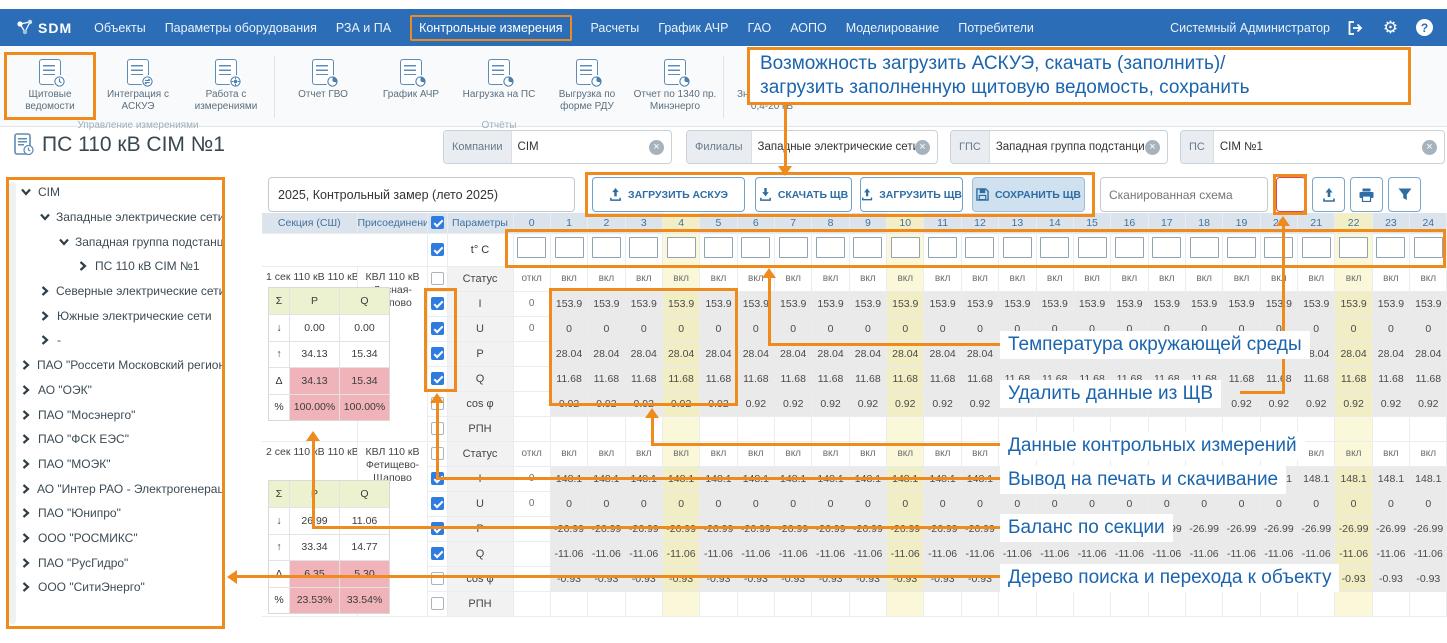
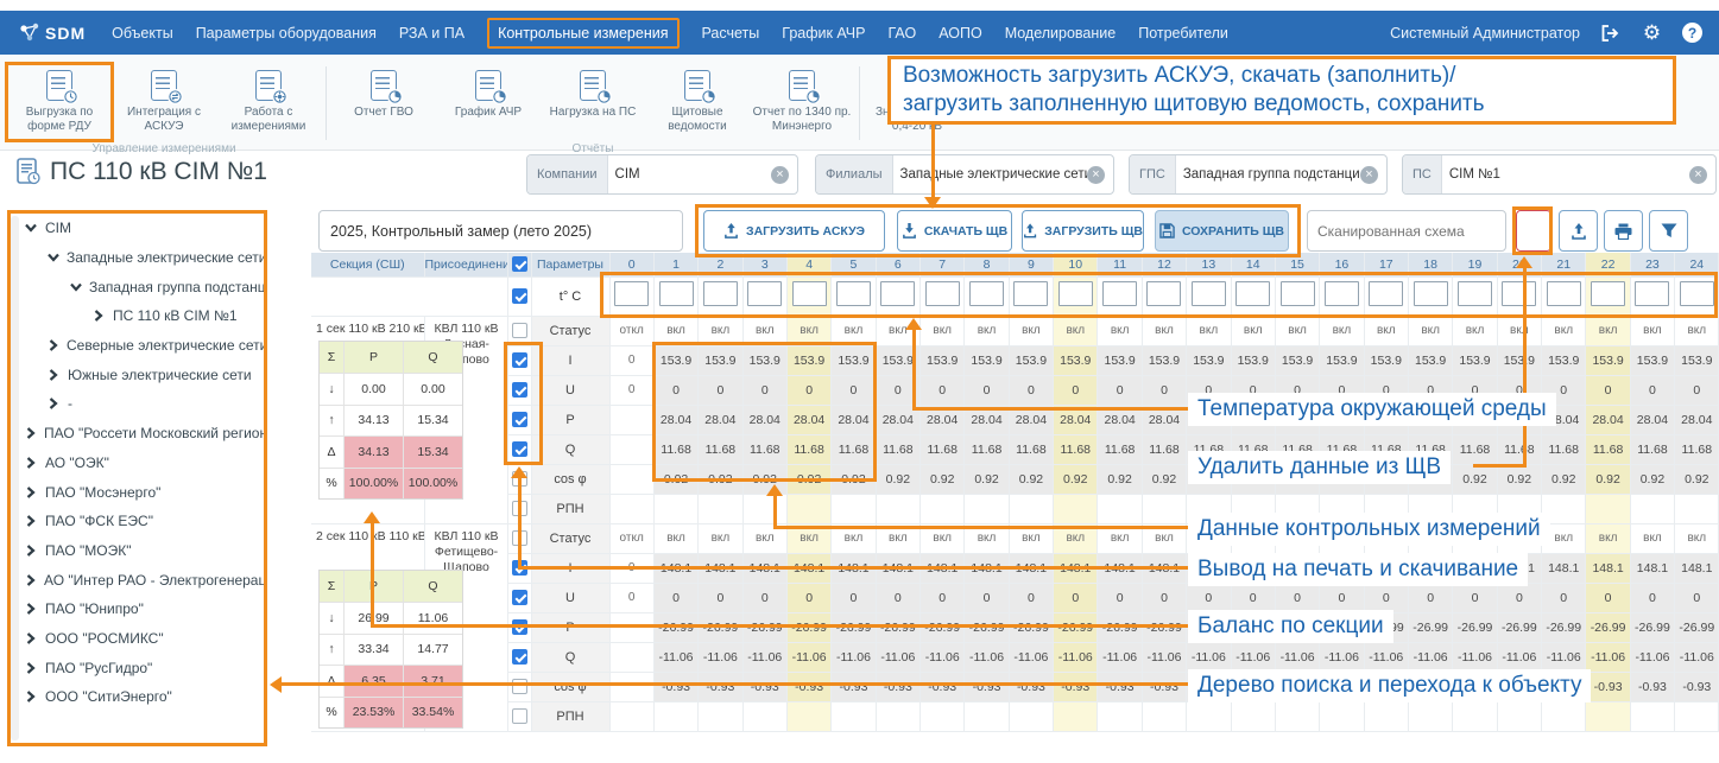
  SDM
  Объекты
  Параметры оборудования
  РЗА и ПА
  Контрольные измерения
  Расчеты
  График АЧР
  ГАО
  АОПО
  Моделирование
  Потребители
  Системный Администратор
  ⚙
  ?
- Щитовые ведомости
+ Выгрузка по форме РДУ
  Интеграция с АСКУЭ
  Работа с измерениями
  Управление измерениями
  Отчет ГВО
  График АЧР
  Нагрузка на ПС
- Выгрузка по форме РДУ
+ Щитовые ведомости
  Отчет по 1340 пр. Минэнерго
  Отчёты
  ПС 110 кВ CIM №1
  Компании
  CIM
  ×
  Филиалы
  Запаные электрические сет
  ×
  ГПС
  Западная группа подстанци
  ×
  ПС
  CIM №1
  ×
  CIM
  Западные электрические сети
  Западная группа подстанц
  ПС 110 кВ CIM №1
  Северные электрические сети
  Южные электрические сети
  -
  ПАО "Россети Московский регион
  АО "ОЭК"
  ПАО "Мосэнерго"
  ПАО "ФСК ЕЭС"
  ПАО "МОЭК"
  АО "Интер РАО - Электрогенерац
  ПАО "Юнипро"
  ООО "РОСМИКС"
  ПАО "РусГидро"
  ООО "СитиЭнерго"
  2025, Контрольный замер (лето 2025)
  ЗАГРУЗИТЬ АСКУЭ
  СКАЧАТЬ ЩВ
  ЗАГРУЗИТЬ ЩВ
  СОХРАНИТЬ ЩВ
  Сканированная схема
  Секция (СШ)	Присоединени		Параметры	0	1	2	3	4	5	6	7	8	9	10	11	12	13	14	15	16	17	18	19	20	21	22	23	24
  		t° C
- 1 сек 110 кВ 110 кВ	КВЛ 110 кВ ная-пово		Статус	откл	вкл	вкл	вкл	вкл	вкл	вкл	вкл	вкл	вкл	вкл	вкл	вкл	вкл	вкл	вкл	вкл	вкл	вкл	вкл	вк	вкл	вкл	вкл	вкл
+ 1 сек 110 кВ 210 кВ	КВЛ 110 кВ ная-пово		Статус	откл	вкл	вкл	вкл	вкл	вкл	вкл	вкл	вкл	вкл	вкл	вкл	вкл	вкл	вкл	вкл	вкл	вкл	вкл	вкл	вк	вкл	вкл	вкл	вкл
  	I	0	153.9	153.9	153.9	153.9	153.9	153.9	153.9	153.9	153.9	153.9	153.9	153.9	153.9	153.9	153.9	153.9	153.9	153.9	153.9	1539	153.9	153.9	153.9	153.9
  	U	0	0	0	0	0	0	0	0	0	0	0	0	0	0	0	0	0	0	0	0	0	0	0	0	0
  	Q		11.68	11.68	11.68	11.68	11.68	11.68	11.68	11.68	11.68	11.68	11.68	11.68	11.68	11.68	11.68	11.68	11.68	11.68	11.68	11.8	11.68	11.68	11.68	11.68
  	cos φ		0.92	0.92	0.92	0.92	0.92	0.92	0.92	0.92	0.92	0.92	0.92	0.92							0.92	0.92	0.92	0.92	0.92	0.92
  	РПН
  2 сек 110 кВ 110 кВ	КВЛ 110 кВ Фетищево-Щапово		Статус	откл	вкл	вкл	вкл	вкл	вкл	вкл	вкл	вкл	вкл	вкл	вкл	вкл									вкл	вкл	вкл	вкл
  	U	0	0	0	0	0	0	0	0	0	0	0	0	0	0	0	0	0	0	0	0	0	0	0	0	0
  	Q		-11.06	-11.06	-11.06	-11.06	-11.06	-11.06	-11.06	-11.06	-11.06	-11.06	-11.06	-11.06	-11.06	-11.06	-11.06	-11.06	-11.06	-11.06	-11.06	-11.06	-11.06	-11.06	-11.06	-11.06
  	РПН
  Σ
  P
  Q
  ↓
  0.00
  0.00
  ↑
  34.13
  15.34
  Δ
  34.13
  15.34
  %
  100.00%
  100.00%
  Σ
  Q
  ↓
  2699
  11.06
  ↑
  33.34
  14.77
  Δ
  6.35
- 5.30
+ 3.71
  %
  23.53%
  33.54%
  Возможность загрузить АСКУЭ, скачать (заполнить)/
  загрузить заполненную щитовую ведомость, сохранить
  Температура окружающей среды
  Удалить данные из ЩВ
  Данные контрольных измерений
  Вывод на печать и скачивание
  Баланс по секции
  Дерево поиска и перехода к объекту
